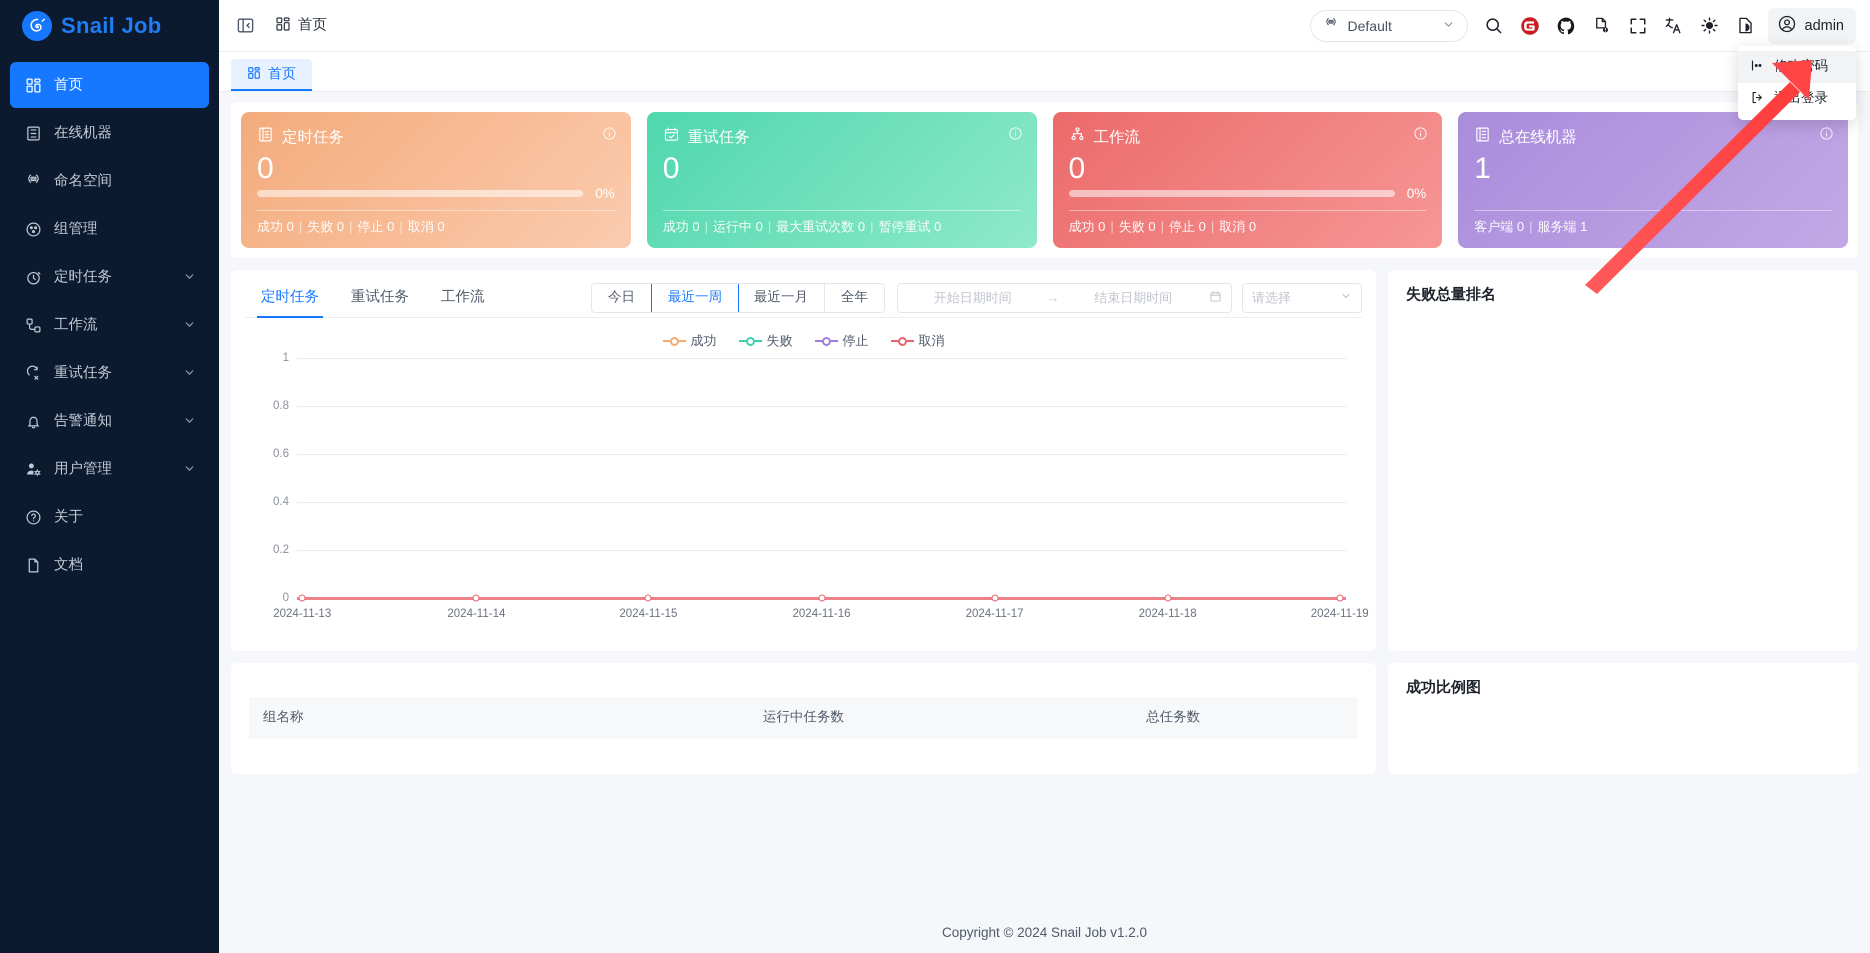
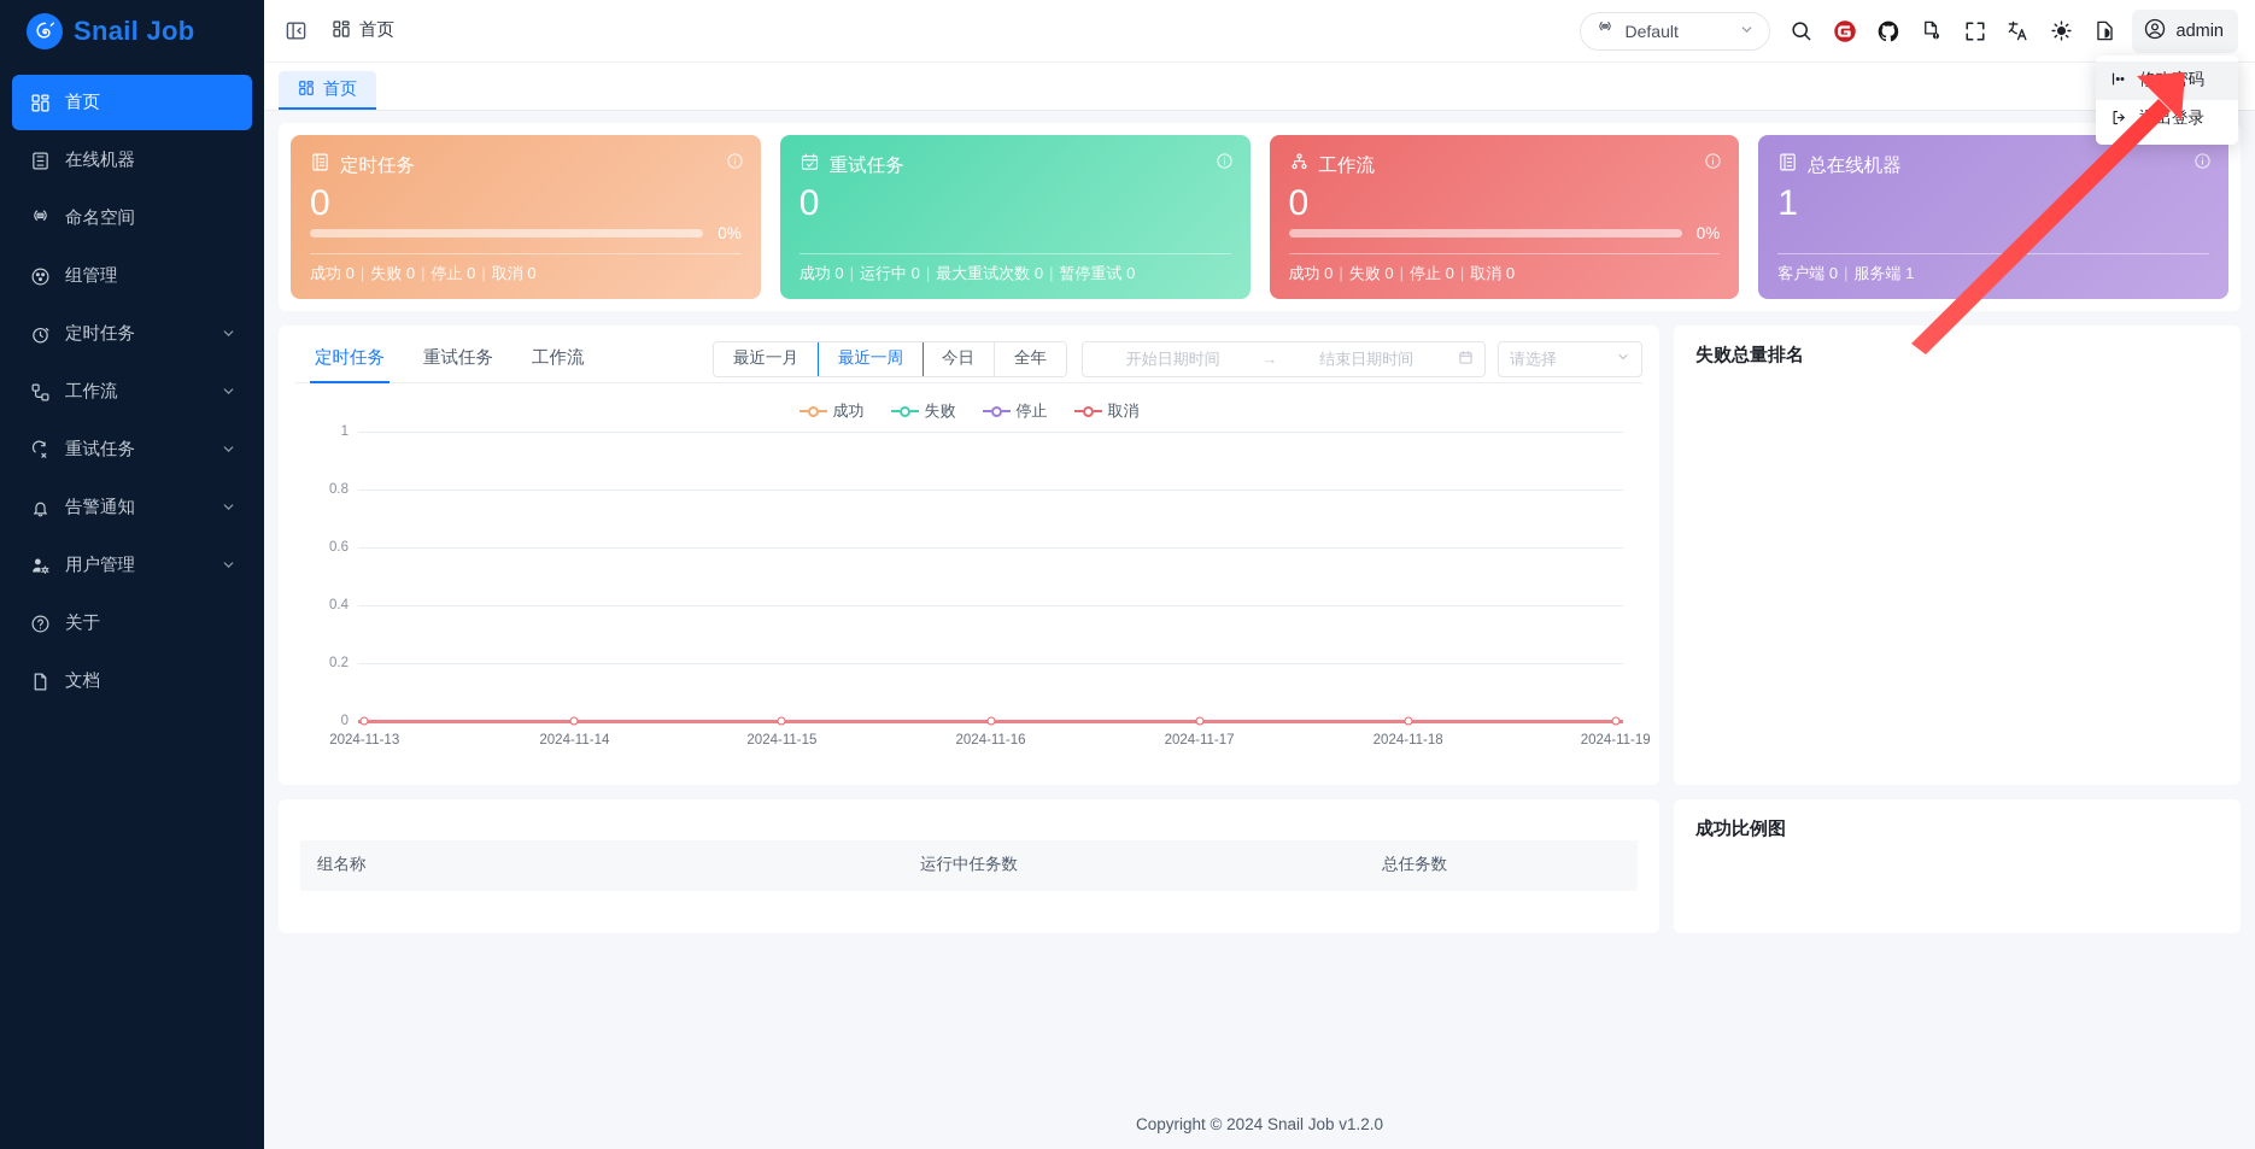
  Snail Job
  首页
  在线机器
  命名空间
  组管理
  定时任务
  工作流
  重试任务
  告警通知
  用户管理
  关于
  文档
  首页
  Default
  admin
  首页
  定时任务
  0
  0%
  成功 0 | 失败 0 | 停止 0 | 取消 0
  重试任务
  0
  成功 0 | 运行中 0 | 最大重试次数 0 | 暂停重试 0
  工作流
  0
  0%
  成功 0 | 失败 0 | 停止 0 | 取消 0
  总在线机器
  1
  客户端 0 | 服务端 1
  定时任务
  重试任务
  工作流
- 今日
+ 最近一月
  最近一周
- 最近一月
+ 今日
  全年
  开始日期时间
  →
  结束日期时间
  请选择
  成功
  失败
  停止
  取消
  1
  0.8
  0.6
  0.4
  0.2
  0
  2024-11-13
  2024-11-14
  2024-11-15
  2024-11-16
  2024-11-17
  2024-11-18
  2024-11-19
  失败总量排名
  组名称
  运行中任务数
  总任务数
  成功比例图
  Copyright © 2024 Snail Job v1.2.0
